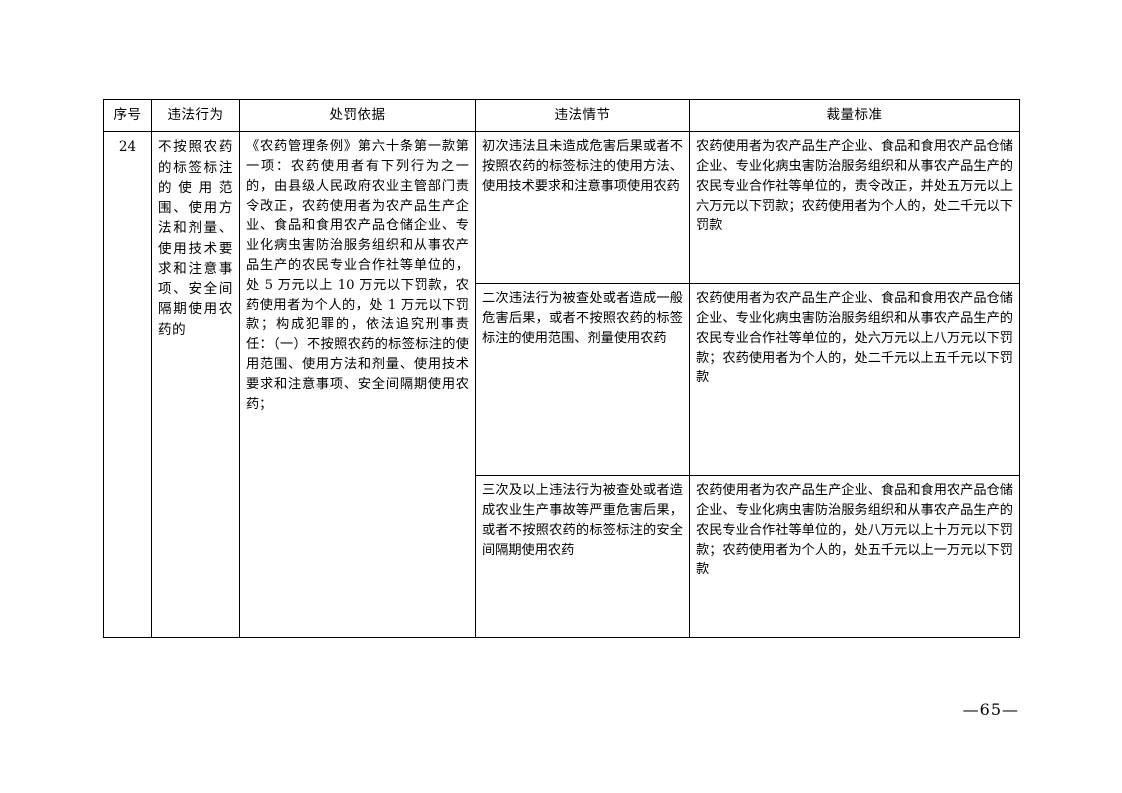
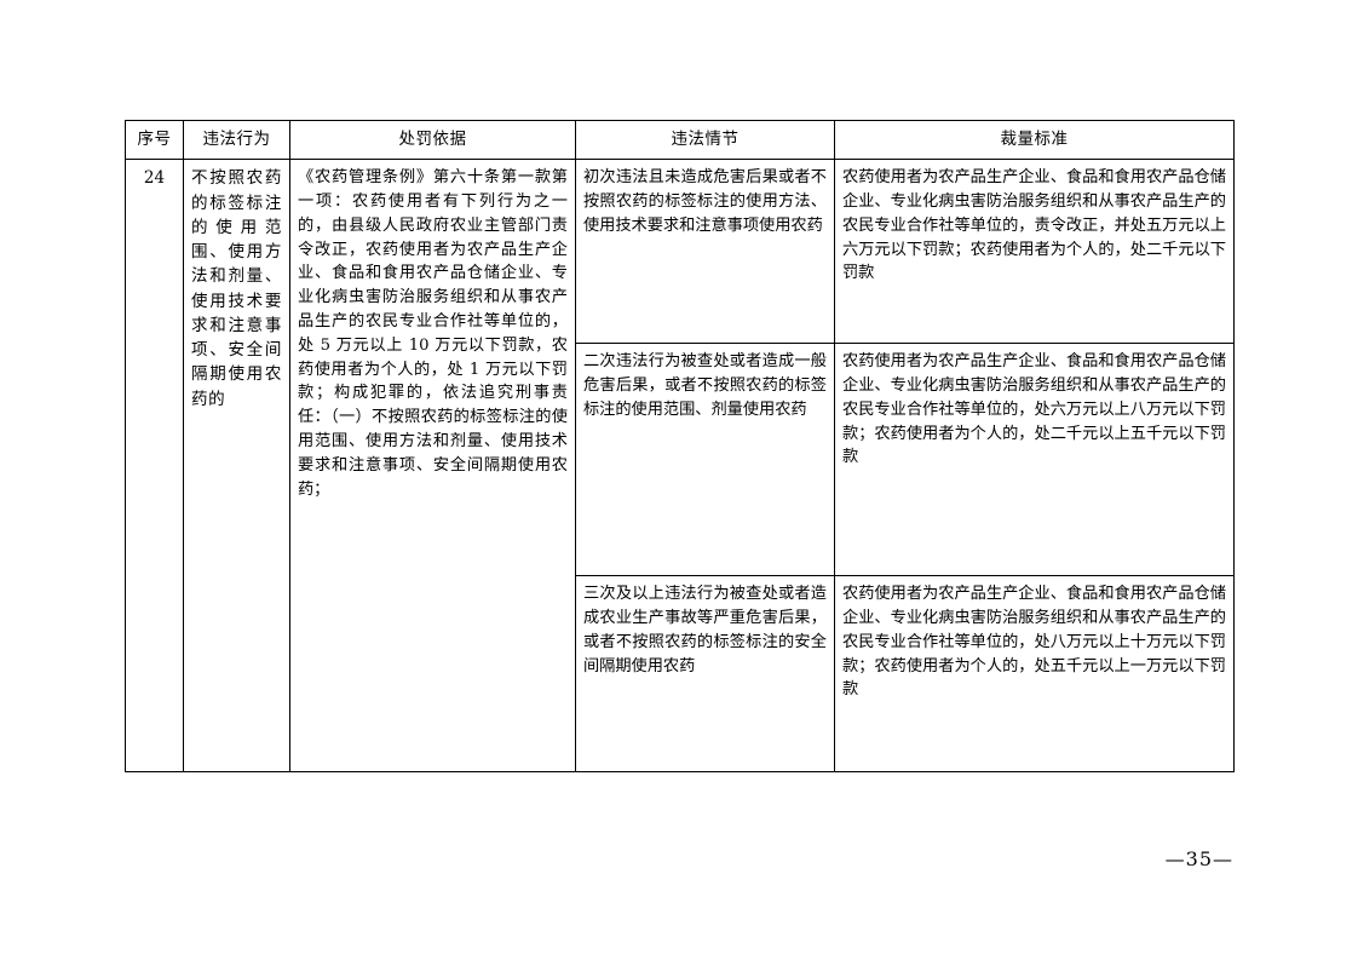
  序号	违法行为	处罚依据	违法情节	裁量标准
  24	不按照农药的标签标注的使用范围、使用方法和剂量、使用技术要求和注意事项、安全间隔期使用农药的	《农药管理条例》第六十条第一款第一项：农药使用者有下列行为之一的，由县级人民政府农业主管部门责令改正，农药使用者为农产品生产企业、食品和食用农产品仓储企业、专业化病虫害防治服务组织和从事农产品生产的农民专业合作社等单位的，处 5 万元以上 10 万元以下罚款，农药使用者为个人的，处 1 万元以下罚款；构成犯罪的，依法追究刑事责任：（一）不按照农药的标签标注的使用范围、使用方法和剂量、使用技术要求和注意事项、安全间隔期使用农药；	初次违法且未造成危害后果或者不按照农药的标签标注的使用方法、使用技术要求和注意事项使用农药	农药使用者为农产品生产企业、食品和食用农产品仓储企业、专业化病虫害防治服务组织和从事农产品生产的农民专业合作社等单位的，责令改正，并处五万元以上六万元以下罚款；农药使用者为个人的，处二千元以下罚款
  二次违法行为被查处或者造成一般危害后果，或者不按照农药的标签标注的使用范围、剂量使用农药	农药使用者为农产品生产企业、食品和食用农产品仓储企业、专业化病虫害防治服务组织和从事农产品生产的农民专业合作社等单位的，处六万元以上八万元以下罚款；农药使用者为个人的，处二千元以上五千元以下罚款
  三次及以上违法行为被查处或者造成农业生产事故等严重危害后果，或者不按照农药的标签标注的安全间隔期使用农药	农药使用者为农产品生产企业、食品和食用农产品仓储企业、专业化病虫害防治服务组织和从事农产品生产的农民专业合作社等单位的，处八万元以上十万元以下罚款；农药使用者为个人的，处五千元以上一万元以下罚款
- —65—
+ —35—
